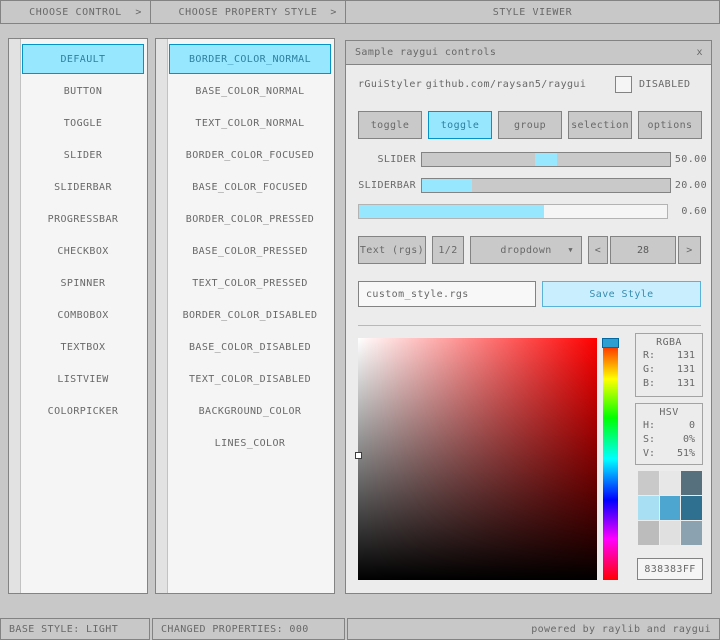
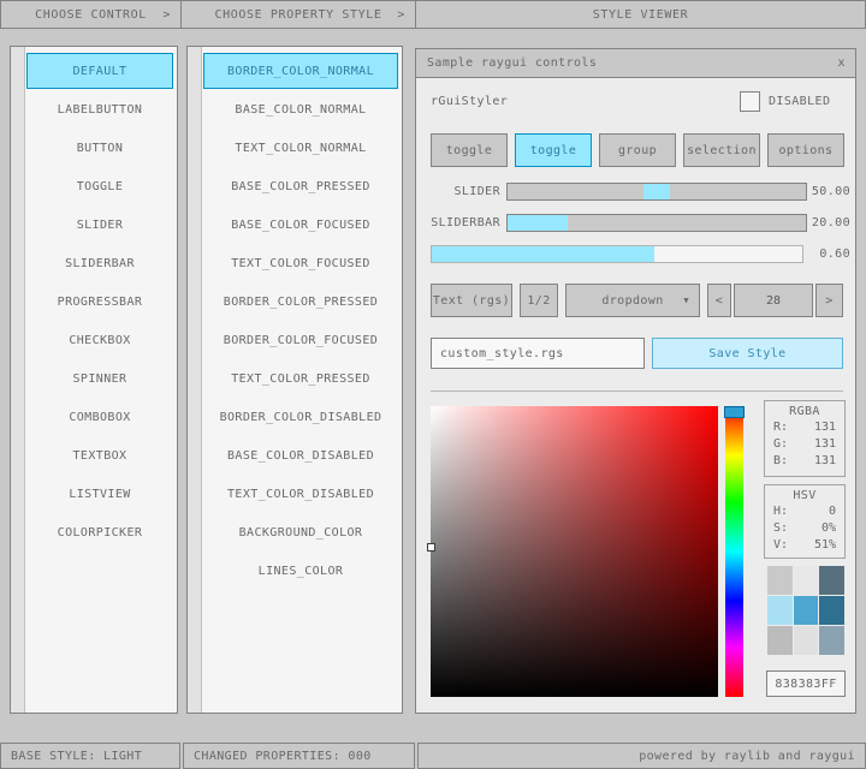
  CHOOSE CONTROL
  >
  CHOOSE PROPERTY STYLE
  >
  STYLE VIEWER
  DEFAULT
+ LABELBUTTON
  BUTTON
  TOGGLE
  SLIDER
  SLIDERBAR
  PROGRESSBAR
  CHECKBOX
  SPINNER
  COMBOBOX
  TEXTBOX
  LISTVIEW
  COLORPICKER
  BORDER_COLOR_NORMAL
  BASE_COLOR_NORMAL
  TEXT_COLOR_NORMAL
- BORDER_COLOR_FOCUSED
+ BASE_COLOR_PRESSED
  BASE_COLOR_FOCUSED
+ TEXT_COLOR_FOCUSED
  BORDER_COLOR_PRESSED
- BASE_COLOR_PRESSED
+ BORDER_COLOR_FOCUSED
  TEXT_COLOR_PRESSED
  BORDER_COLOR_DISABLED
  BASE_COLOR_DISABLED
  TEXT_COLOR_DISABLED
  BACKGROUND_COLOR
  LINES_COLOR
  Sample raygui controls
  x
  rGuiStyler
- github.com/raysan5/raygui
  DISABLED
  toggle
  toggle
  group
  selection
  options
  SLIDER
  50.00
  SLIDERBAR
  20.00
  0.60
  Text (rgs)
  1/2
  dropdown
  ▼
  <
  28
  >
  custom_style.rgs
  Save Style
  RGBA
  R:
  131
  G:
  131
  B:
  131
  HSV
  H:
  0
  S:
  0%
  V:
  51%
  838383FF
  BASE STYLE: LIGHT
  CHANGED PROPERTIES: 000
  powered by raylib and raygui
